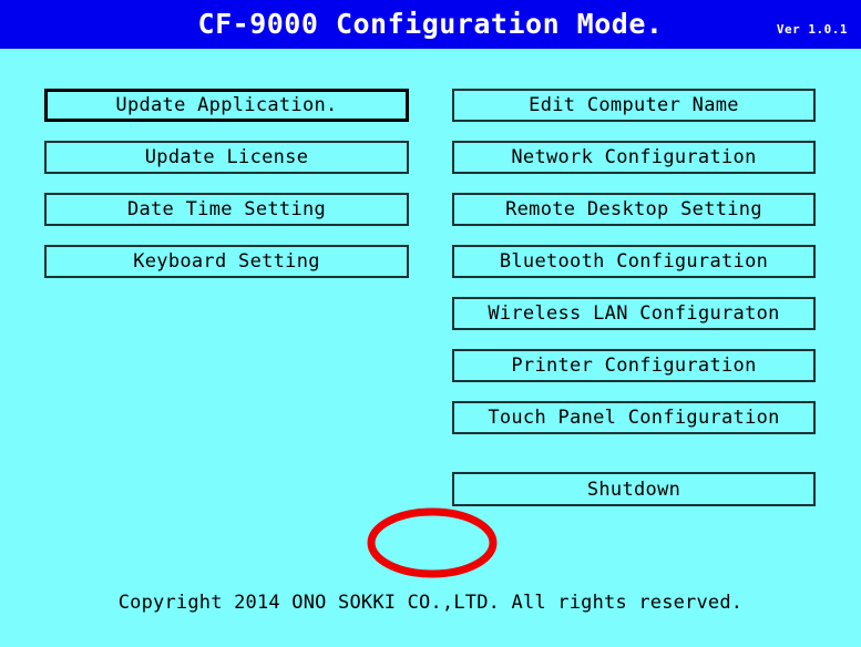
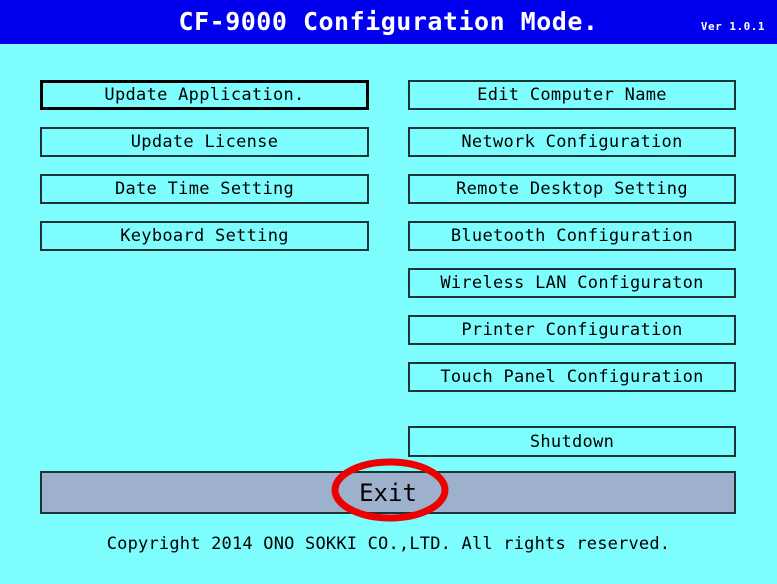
  CF-9000 Configuration Mode.
  Ver 1.0.1
  Update Application.
  Update License
  Date Time Setting
  Keyboard Setting
  Edit Computer Name
  Network Configuration
  Remote Desktop Setting
  Bluetooth Configuration
  Wireless LAN Configuraton
  Printer Configuration
  Touch Panel Configuration
  Shutdown
+ Exit
  Copyright 2014 ONO SOKKI CO.,LTD. All rights reserved.
